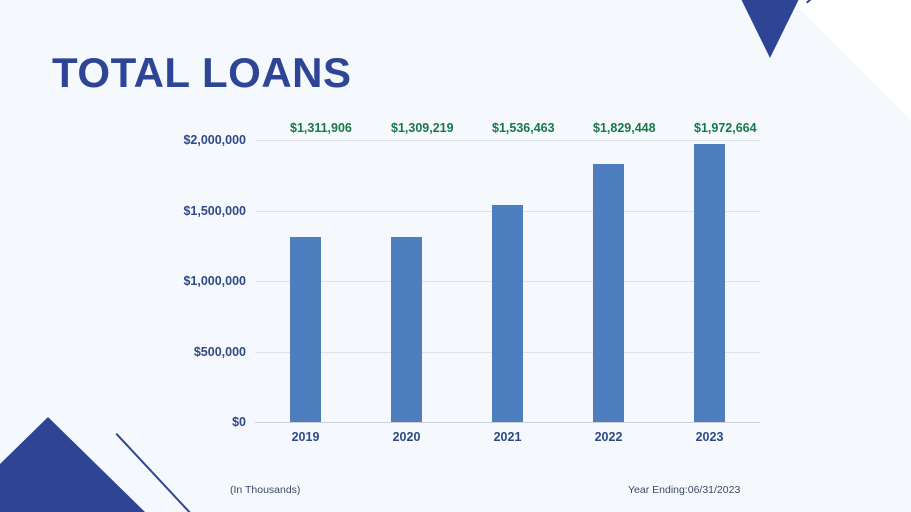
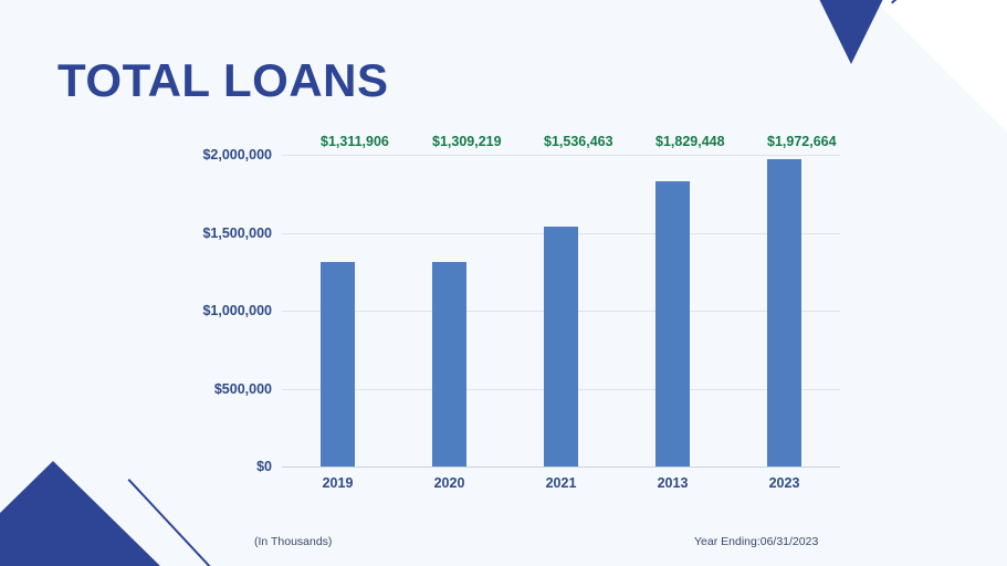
  TOTAL LOANS
  $0
  $500,000
  $1,000,000
  $1,500,000
  $2,000,000
  $1,311,906
  $1,309,219
  $1,536,463
  $1,829,448
  $1,972,664
  2019
  2020
  2021
- 2022
+ 2013
  2023
  (In Thousands)
  Year Ending:06/31/2023
